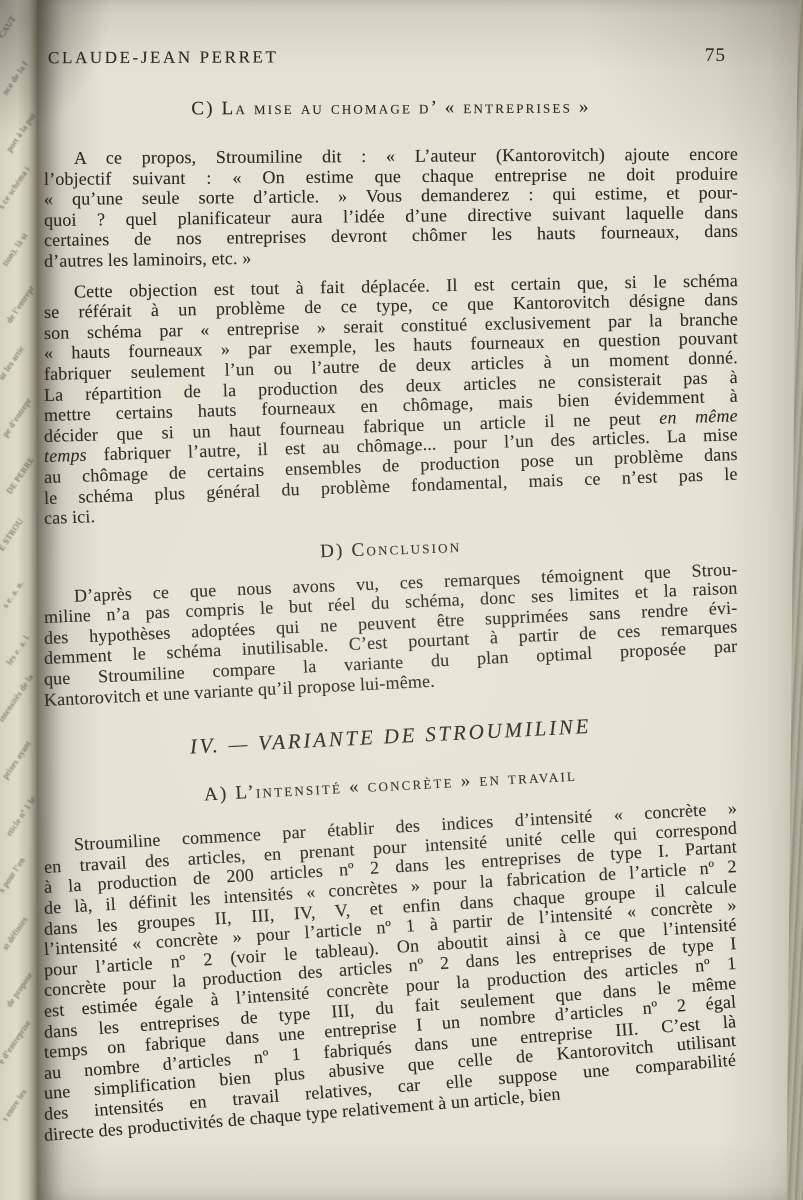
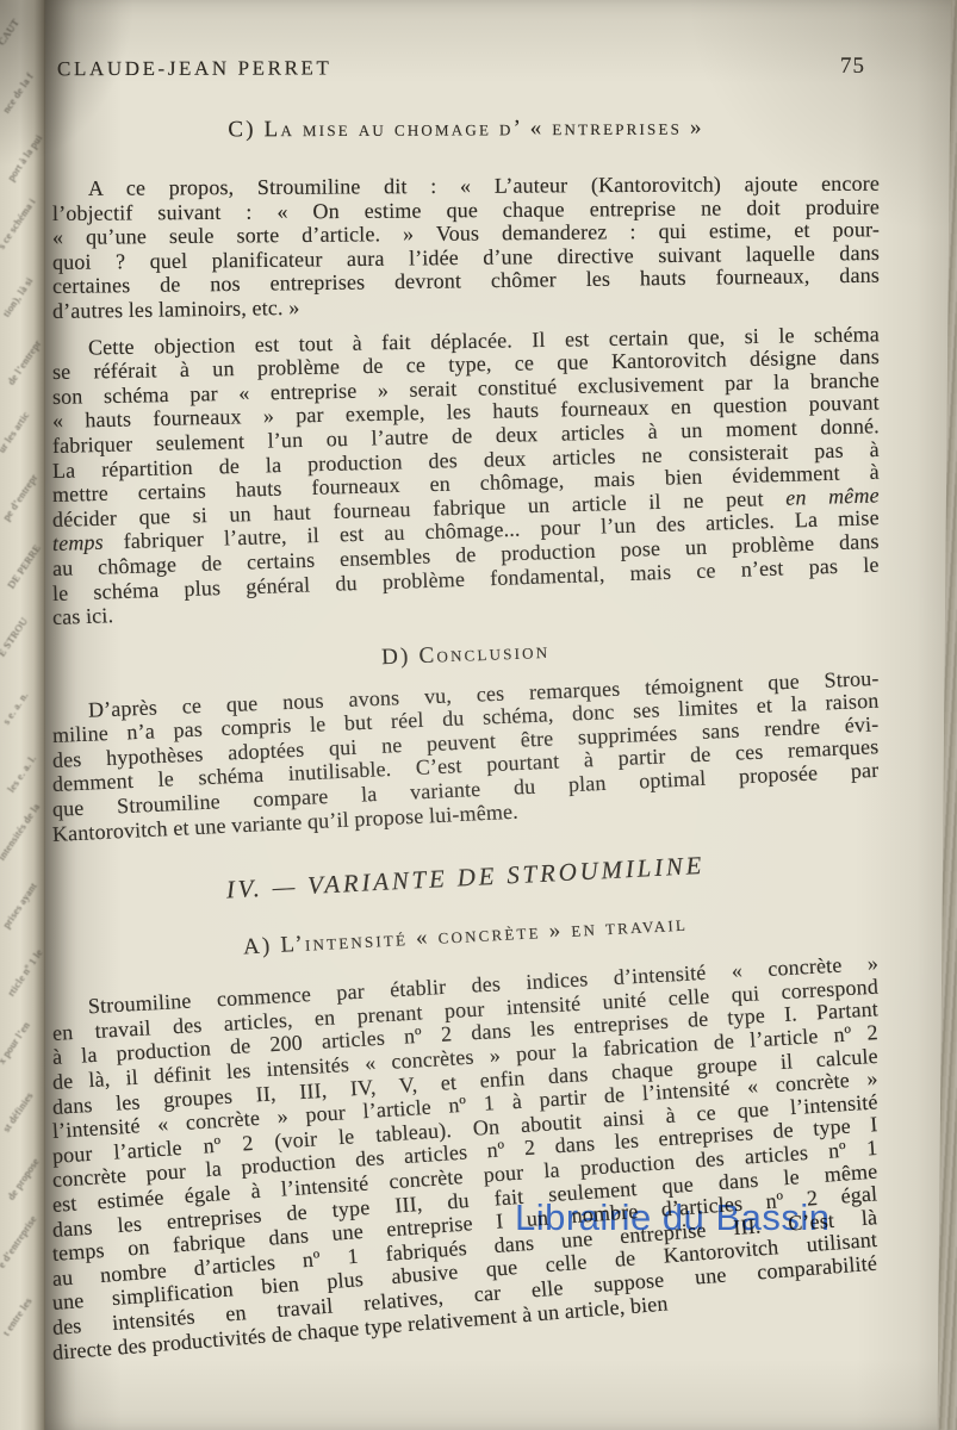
+ Librairie du Bassin
